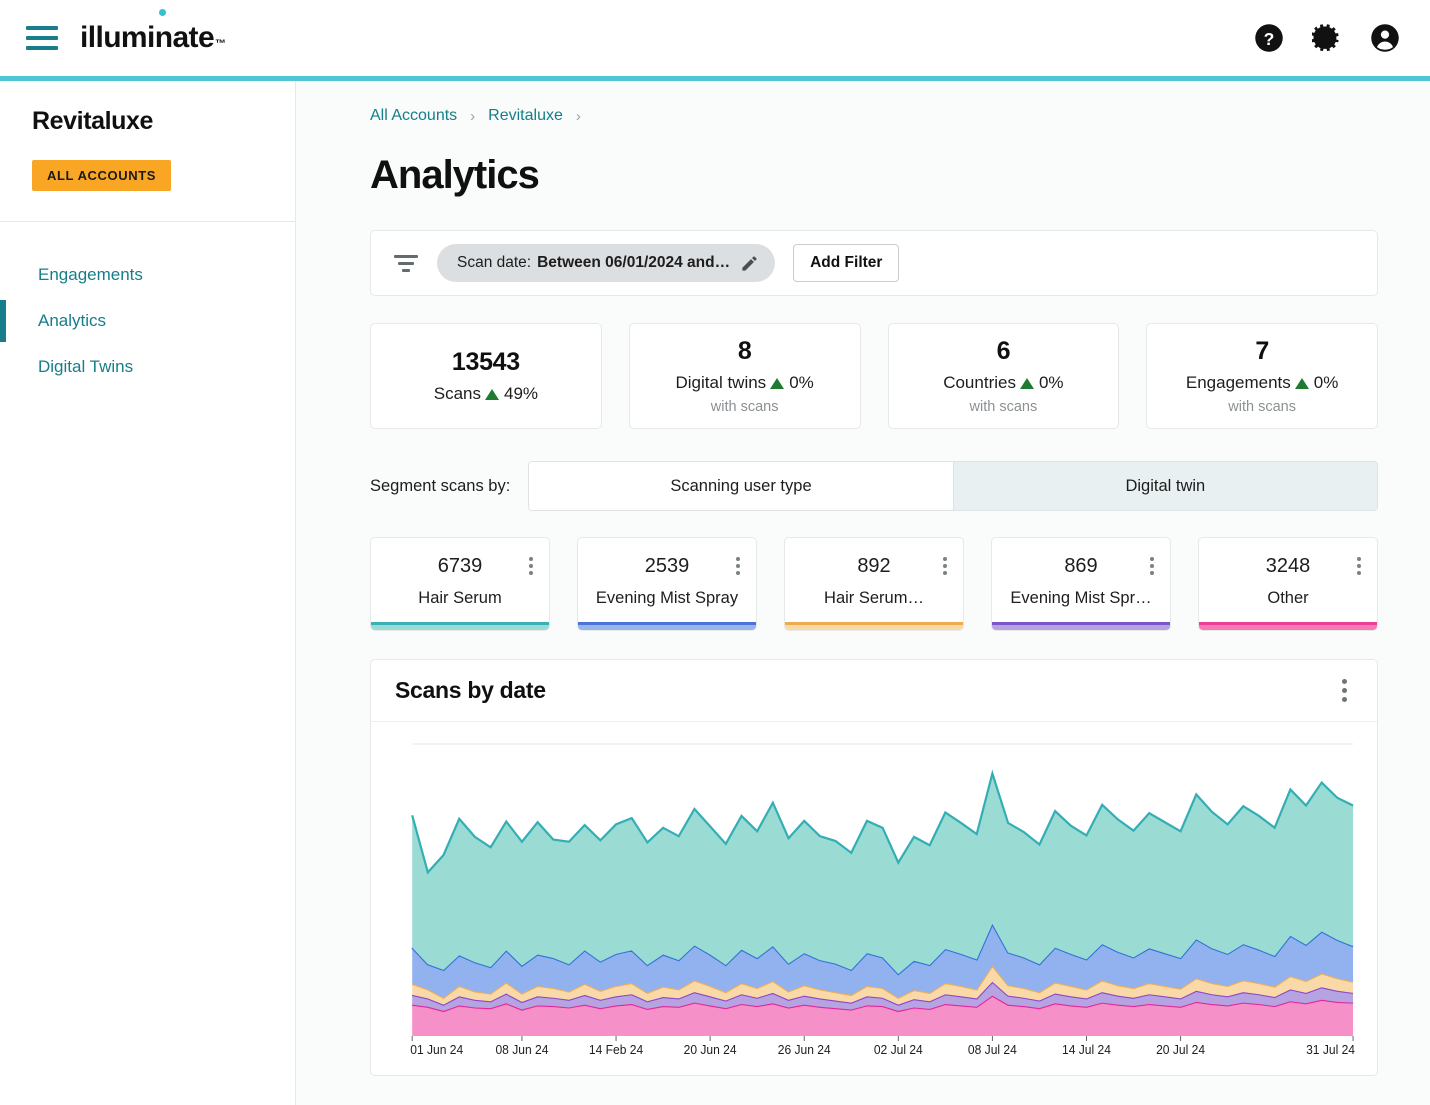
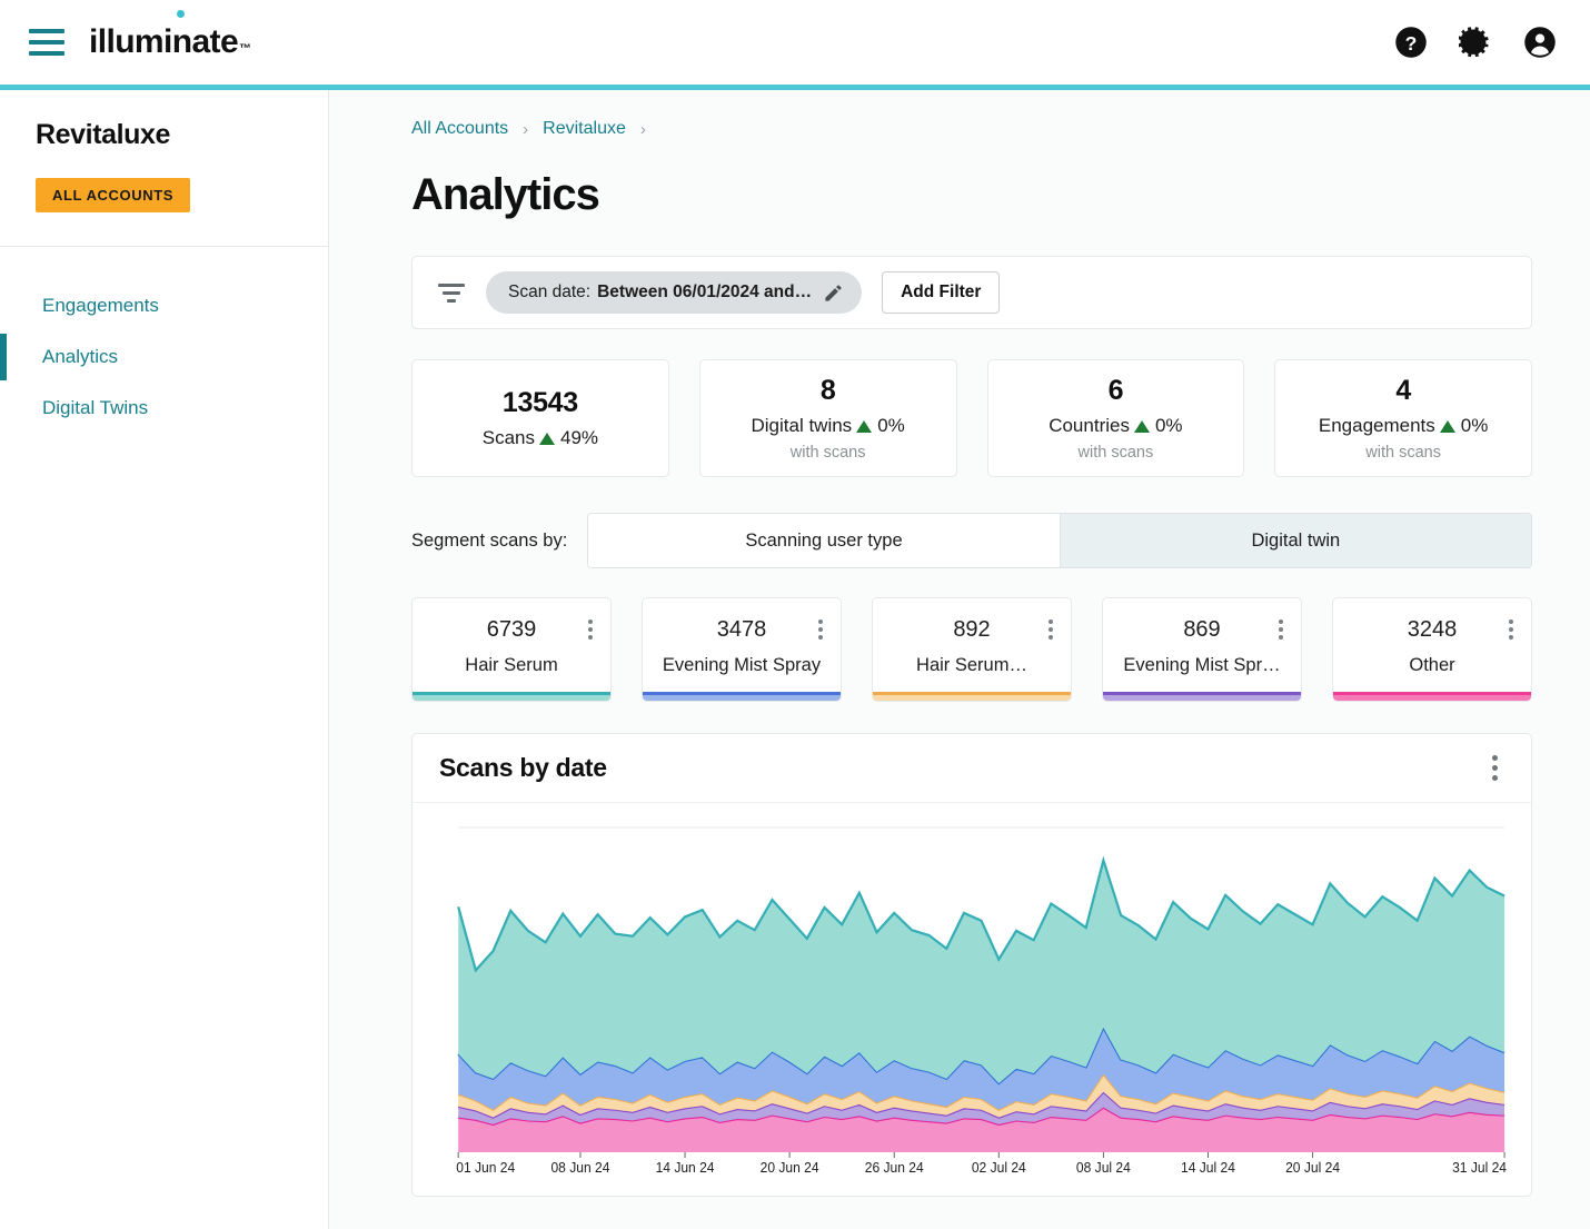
  illuminate
  ™
  ?
  Revitaluxe
  ALL ACCOUNTS
  Engagements
  Analytics
  Digital Twins
  All Accounts
  ›
  Revitaluxe
  ›
  Analytics
  Scan date:
  Between 06/01/2024 and…
  Add Filter
  13543
  Scans
  49%
  8
  Digital twins
  0%
  with scans
  6
  Countries
  0%
  with scans
- 7
+ 4
  Engagements
  0%
  with scans
  Segment scans by:
  Scanning user type
  Digital twin
  6739
  Hair Serum
- 2539
+ 3478
  Evening Mist Spray
  892
  Hair Serum…
  869
  Evening Mist Spr…
  3248
  Other
  Scans by date
  01 Jun 24
  08 Jun 24
- 14 Feb 24
+ 14 Jun 24
  20 Jun 24
  26 Jun 24
  02 Jul 24
  08 Jul 24
  14 Jul 24
  20 Jul 24
  31 Jul 24
